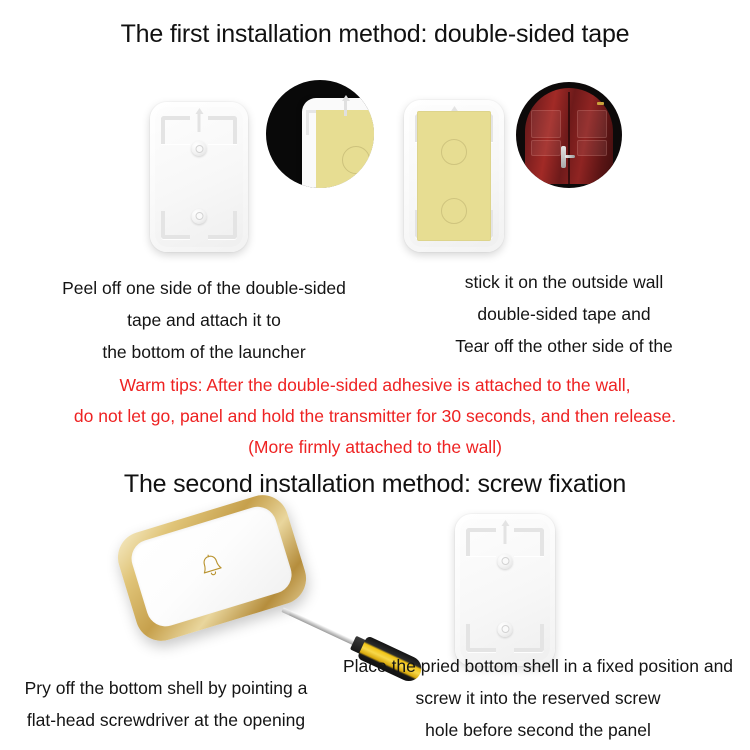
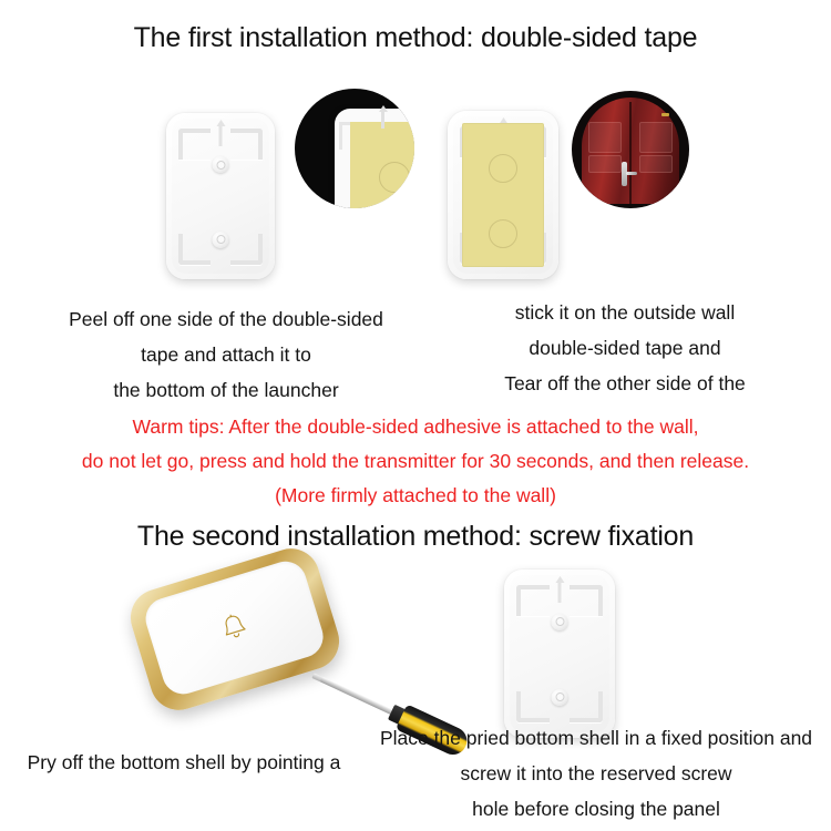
  The first installation method: double-sided tape
  Peel off one side of the double-sided
  tape and attach it to
  the bottom of the launcher
  stick it on the outside wall
  double-sided tape and
  Tear off the other side of the
  Warm tips: After the double-sided adhesive is attached to the wall,
- do not let go, panel and hold the transmitter for 30 seconds, and then release.
+ do not let go, press and hold the transmitter for 30 seconds, and then release.
  (More firmly attached to the wall)
  The second installation method: screw fixation
  Pry off the bottom shell by pointing a
- flat-head screwdriver at the opening
  Place the pried bottom shell in a fixed position and
  screw it into the reserved screw
- hole before second the panel
+ hole before closing the panel
